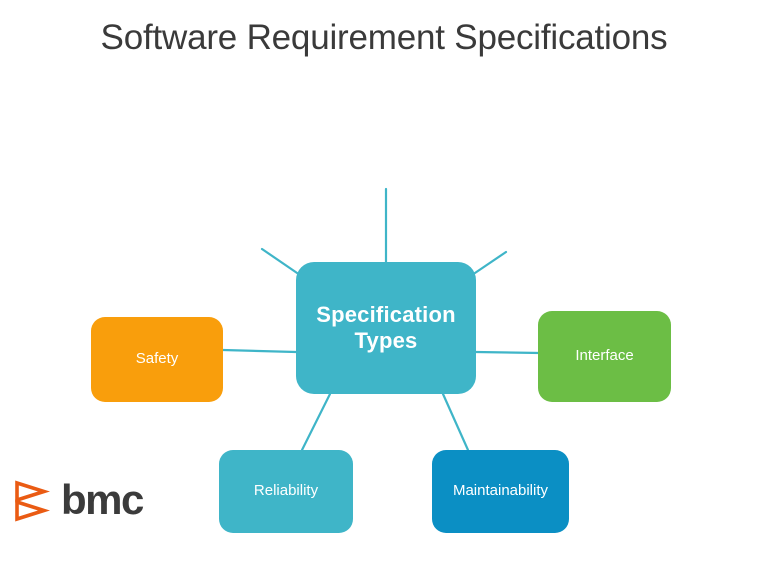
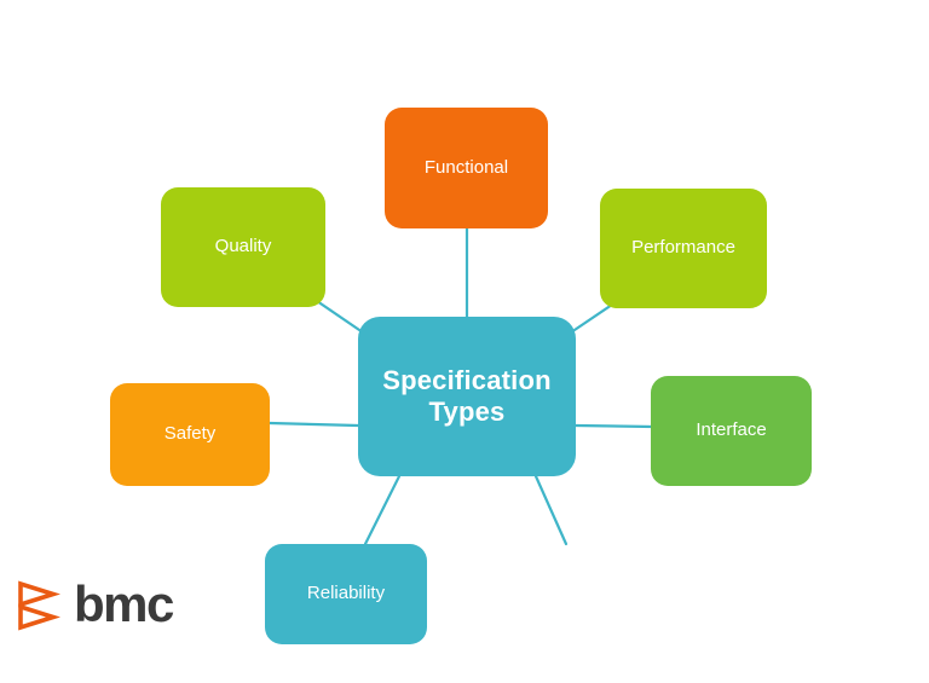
- Software Requirement Specifications
  Specification
  Types
+ Functional
+ Quality
+ Performance
  Interface
  Safety
  Reliability
- Maintainability
  bmc
